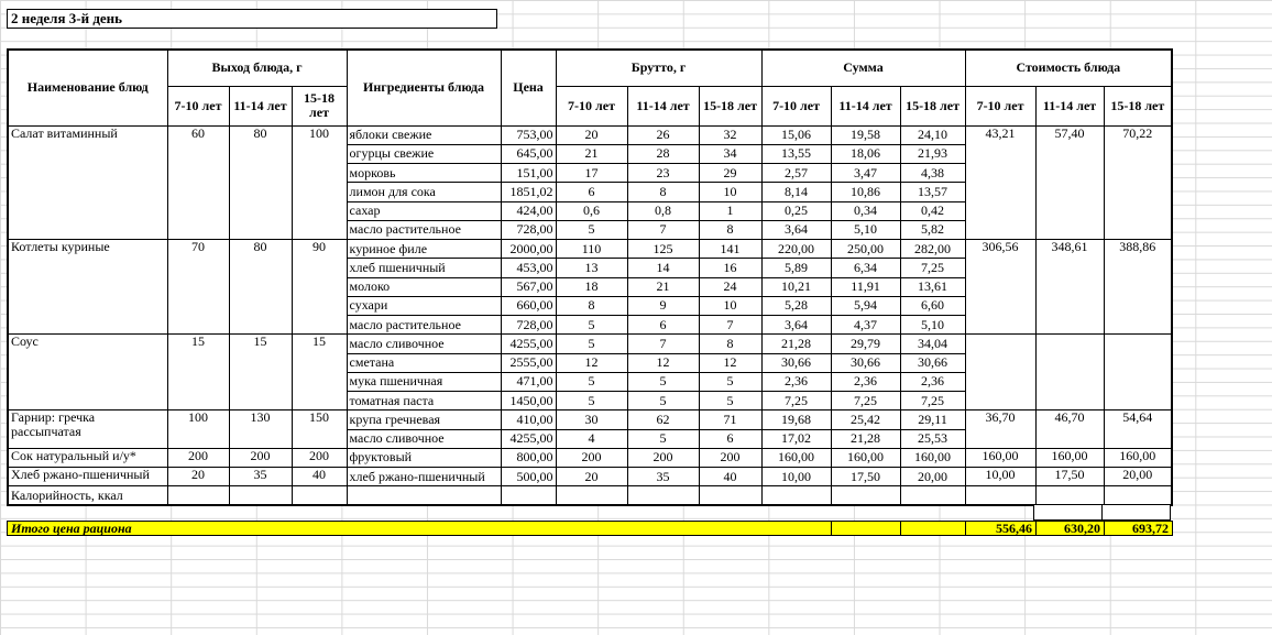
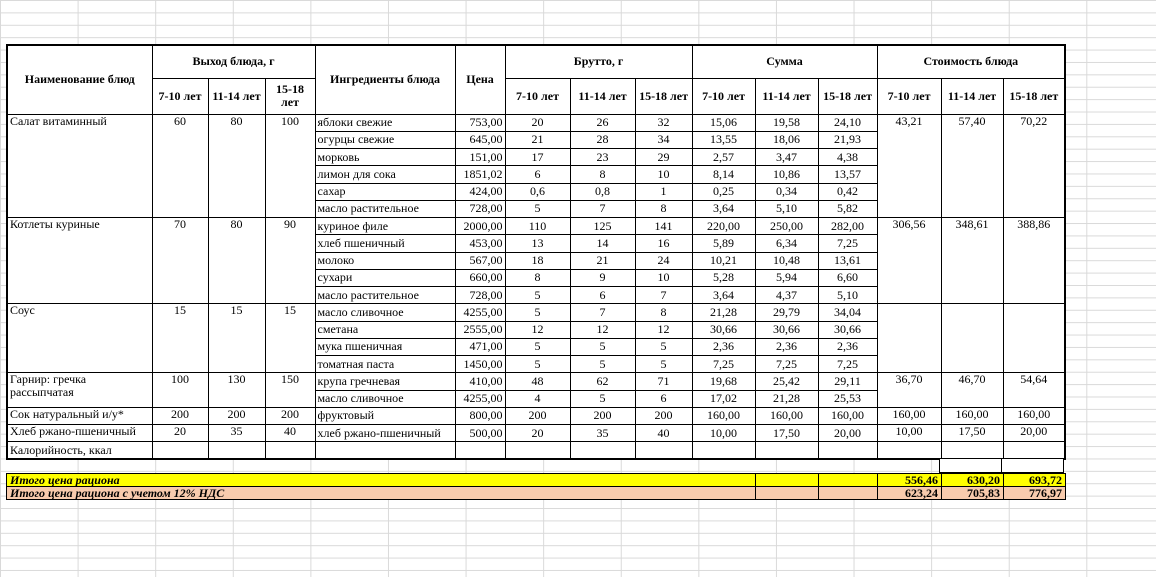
- 2 неделя 3-й день
  Наименование блюд	Выход блюда, г	Ингредиенты блюда	Цена	Брутто, г	Сумма	Стоимость блюда
  7-10 лет	11-14 лет	15-18 лет	7-10 лет	11-14 лет	15-18 лет	7-10 лет	11-14 лет	15-18 лет	7-10 лет	11-14 лет	15-18 лет
  Салат витаминный	60	80	100	яблоки свежие	753,00	20	26	32	15,06	19,58	24,10	43,21	57,40	70,22
  огурцы свежие	645,00	21	28	34	13,55	18,06	21,93
  морковь	151,00	17	23	29	2,57	3,47	4,38
  лимон для сока	1851,02	6	8	10	8,14	10,86	13,57
  сахар	424,00	0,6	0,8	1	0,25	0,34	0,42
  масло растительное	728,00	5	7	8	3,64	5,10	5,82
  Котлеты куриные	70	80	90	куриное филе	2000,00	110	125	141	220,00	250,00	282,00	306,56	348,61	388,86
  хлеб пшеничный	453,00	13	14	16	5,89	6,34	7,25
- молоко	567,00	18	21	24	10,21	11,91	13,61
+ молоко	567,00	18	21	24	10,21	10,48	13,61
  сухари	660,00	8	9	10	5,28	5,94	6,60
  масло растительное	728,00	5	6	7	3,64	4,37	5,10
  Соус	15	15	15	масло сливочное	4255,00	5	7	8	21,28	29,79	34,04
  сметана	2555,00	12	12	12	30,66	30,66	30,66
  мука пшеничная	471,00	5	5	5	2,36	2,36	2,36
  томатная паста	1450,00	5	5	5	7,25	7,25	7,25
- Гарнир: гречка рассыпчатая	100	130	150	крупа гречневая	410,00	30	62	71	19,68	25,42	29,11	36,70	46,70	54,64
+ Гарнир: гречка рассыпчатая	100	130	150	крупа гречневая	410,00	48	62	71	19,68	25,42	29,11	36,70	46,70	54,64
  масло сливочное	4255,00	4	5	6	17,02	21,28	25,53
  Сок натуральный и/у*	200	200	200	фруктовый	800,00	200	200	200	160,00	160,00	160,00	160,00	160,00	160,00
  Хлеб ржано-пшеничный	20	35	40	хлеб ржано-пшеничный	500,00	20	35	40	10,00	17,50	20,00	10,00	17,50	20,00
  Калорийность, ккал
  Итого цена рациона			556,46	630,20	693,72
+ Итого цена рациона с учетом 12% НДС			623,24	705,83	776,97
